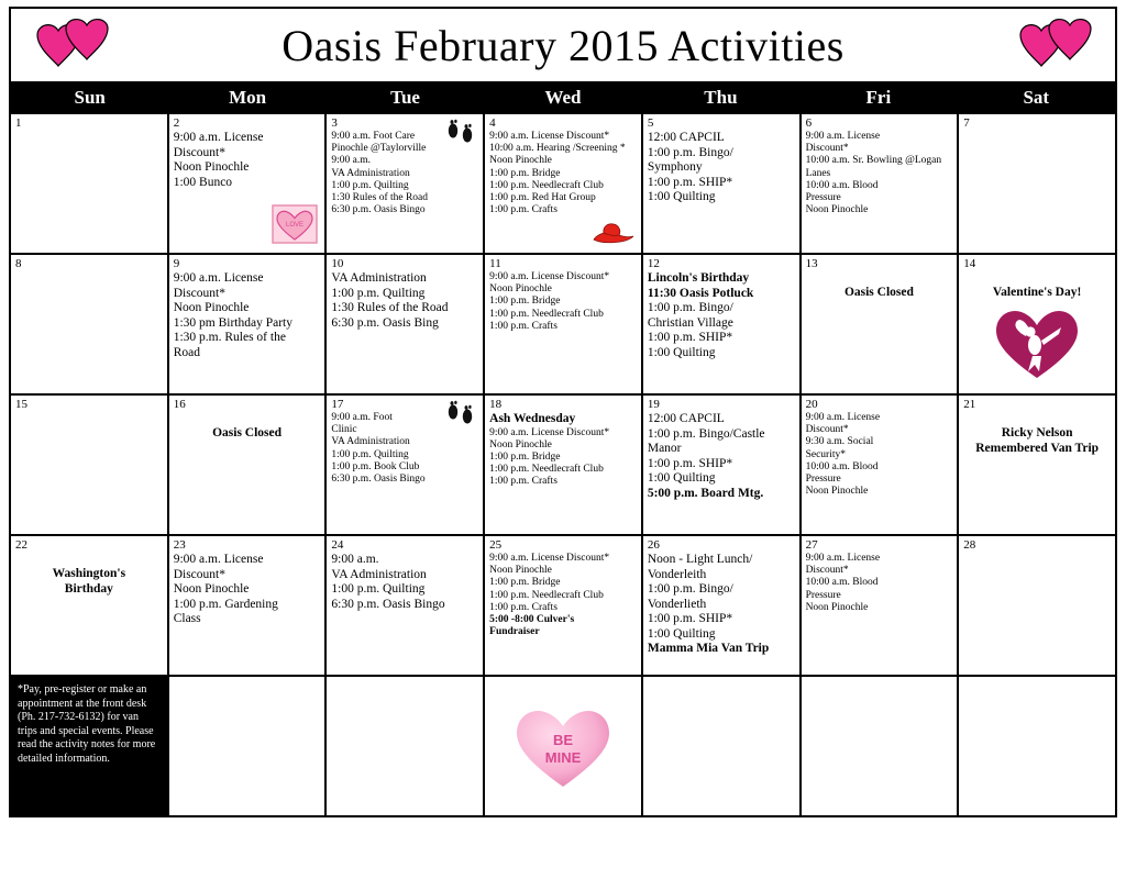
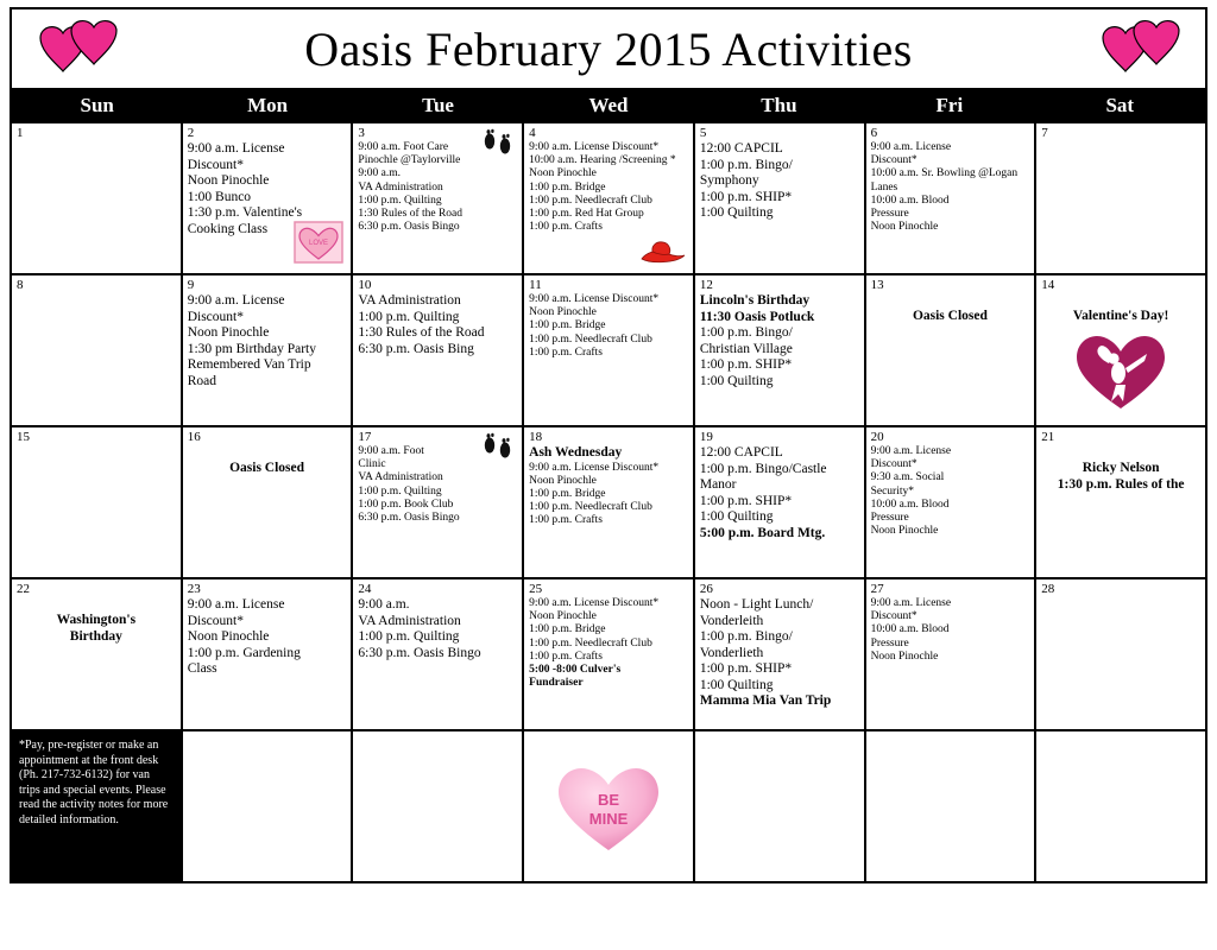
  Oasis February 2015 Activities
  Sun
  Mon
  Tue
  Wed
  Thu
  Fri
  Sat
  1
  2
  9:00 a.m. License
  Discount*
  Noon Pinochle
  1:00 Bunco
+ 1:30 p.m. Valentine's
+ Cooking Class
  3
  9:00 a.m. Foot Care
  Pinochle @Taylorville
  9:00 a.m.
  VA Administration
  1:00 p.m. Quilting
  1:30 Rules of the Road
  6:30 p.m. Oasis Bingo
  4
  9:00 a.m. License Discount*
  10:00 a.m. Hearing /Screening *
  Noon Pinochle
  1:00 p.m. Bridge
  1:00 p.m. Needlecraft Club
  1:00 p.m. Red Hat Group
  1:00 p.m. Crafts
  5
  12:00 CAPCIL
  1:00 p.m. Bingo/
  Symphony
  1:00 p.m. SHIP*
  1:00 Quilting
  6
  9:00 a.m. License
  Discount*
  10:00 a.m. Sr. Bowling @Logan
  Lanes
  10:00 a.m. Blood
  Pressure
  Noon Pinochle
  7
  8
  9
  9:00 a.m. License
  Discount*
  Noon Pinochle
  1:30 pm Birthday Party
- 1:30 p.m. Rules of the
+ Remembered Van Trip
  Road
  10
  VA Administration
  1:00 p.m. Quilting
  1:30 Rules of the Road
  6:30 p.m. Oasis Bing
  11
  9:00 a.m. License Discount*
  Noon Pinochle
  1:00 p.m. Bridge
  1:00 p.m. Needlecraft Club
  1:00 p.m. Crafts
  12
  Lincoln's Birthday
  11:30 Oasis Potluck
  1:00 p.m. Bingo/
  Christian Village
  1:00 p.m. SHIP*
  1:00 Quilting
  13
  Oasis Closed
  14
  Valentine's Day!
  15
  16
  Oasis Closed
  17
  9:00 a.m. Foot
  Clinic
  VA Administration
  1:00 p.m. Quilting
  1:00 p.m. Book Club
  6:30 p.m. Oasis Bingo
  18
  Ash Wednesday
  9:00 a.m. License Discount*
  Noon Pinochle
  1:00 p.m. Bridge
  1:00 p.m. Needlecraft Club
  1:00 p.m. Crafts
  19
  12:00 CAPCIL
  1:00 p.m. Bingo/Castle
  Manor
  1:00 p.m. SHIP*
  1:00 Quilting
  5:00 p.m. Board Mtg.
  20
  9:00 a.m. License
  Discount*
  9:30 a.m. Social
  Security*
  10:00 a.m. Blood
  Pressure
  Noon Pinochle
  21
  Ricky Nelson
- Remembered Van Trip
+ 1:30 p.m. Rules of the
  22
  Washington's
  Birthday
  23
  9:00 a.m. License
  Discount*
  Noon Pinochle
  1:00 p.m. Gardening
  Class
  24
  9:00 a.m.
  VA Administration
  1:00 p.m. Quilting
  6:30 p.m. Oasis Bingo
  25
  9:00 a.m. License Discount*
  Noon Pinochle
  1:00 p.m. Bridge
  1:00 p.m. Needlecraft Club
  1:00 p.m. Crafts
  5:00 -8:00 Culver's
  Fundraiser
  26
  Noon - Light Lunch/
  Vonderleith
  1:00 p.m. Bingo/
  Vonderlieth
  1:00 p.m. SHIP*
  1:00 Quilting
  Mamma Mia Van Trip
  27
  9:00 a.m. License
  Discount*
  10:00 a.m. Blood
  Pressure
  Noon Pinochle
  28
  *Pay, pre-register or make an appointment at the front desk (Ph. 217-732-6132) for van trips and special events. Please read the activity notes for more detailed information.
  BE
  MINE
